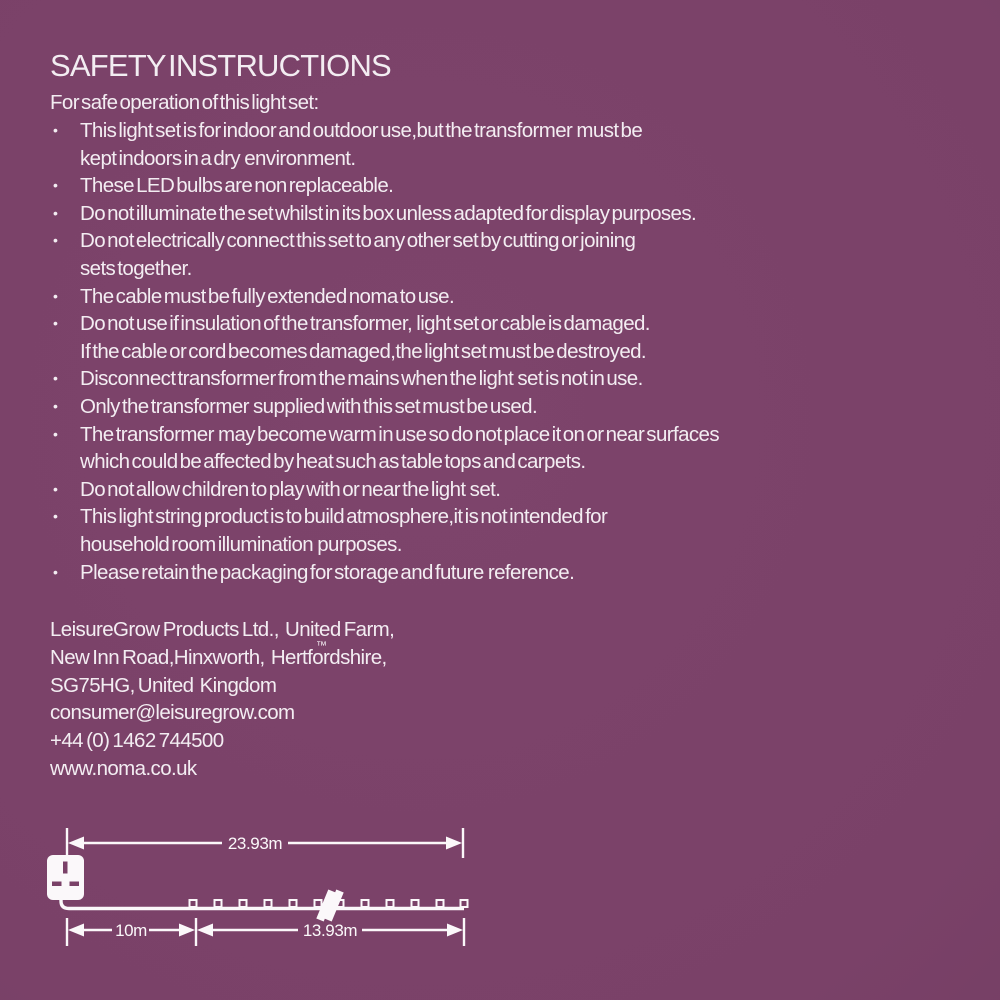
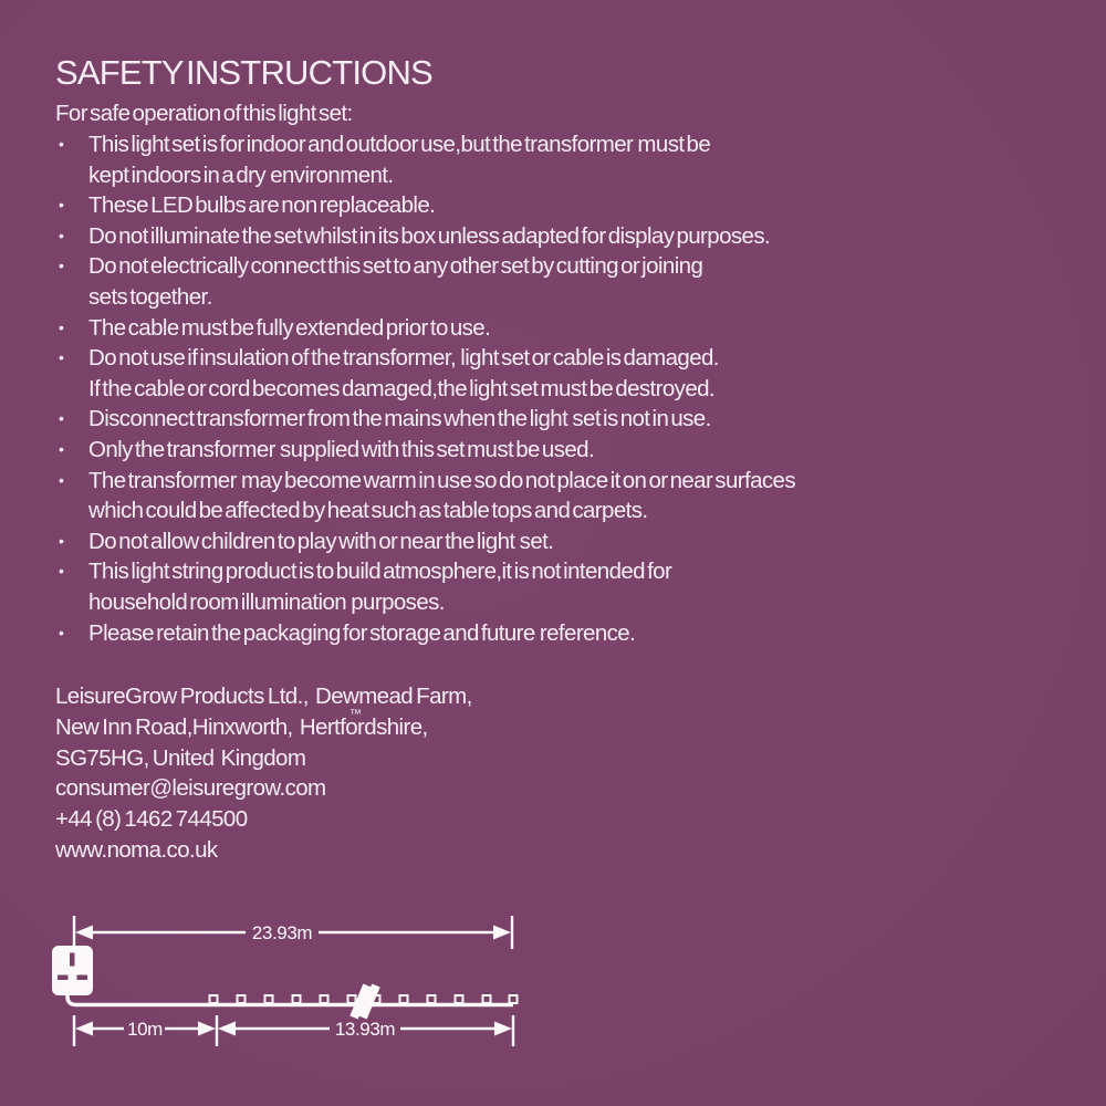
  SAFETY INSTRUCTIONS
  For safe operation of this light set:
  •
  This light set is for indoor and outdoor use,but the transformer must be
  kept indoors in a dry environment.
  •
  These LED bulbs are non replaceable.
  •
  Do not illuminate the set whilst in its box unless adapted for display purposes.
  •
  Do not electrically connect this set to any other set by cutting or joining
  sets together.
  •
- The cable must be fully extended noma to use.
+ The cable must be fully extended prior to use.
  •
  Do not use if insulation of the transformer, light set or cable is damaged.
  If the cable or cord becomes damaged,the light set must be destroyed.
  •
  Disconnect transformer from the mains when the light set is not in use.
  •
  Only the transformer supplied with this set must be used.
  •
  The transformer may become warm in use so do not place it on or near surfaces
  which could be affected by heat such as table tops and carpets.
  •
  Do not allow children to play with or near the light set.
  •
  This light string product is to build atmosphere,it is not intended for
  household room illumination purposes.
  •
  Please retain the packaging for storage and future reference.
  ™
- LeisureGrow Products Ltd., United Farm,
+ LeisureGrow Products Ltd., Dewmead Farm,
  New Inn Road,Hinxworth, Hertfordshire,
  SG75HG, United Kingdom
  consumer@leisuregrow.com
- +44 (0) 1462 744500
+ +44 (8) 1462 744500
  www.noma.co.uk
  23.93m
  10m
  13.93m
